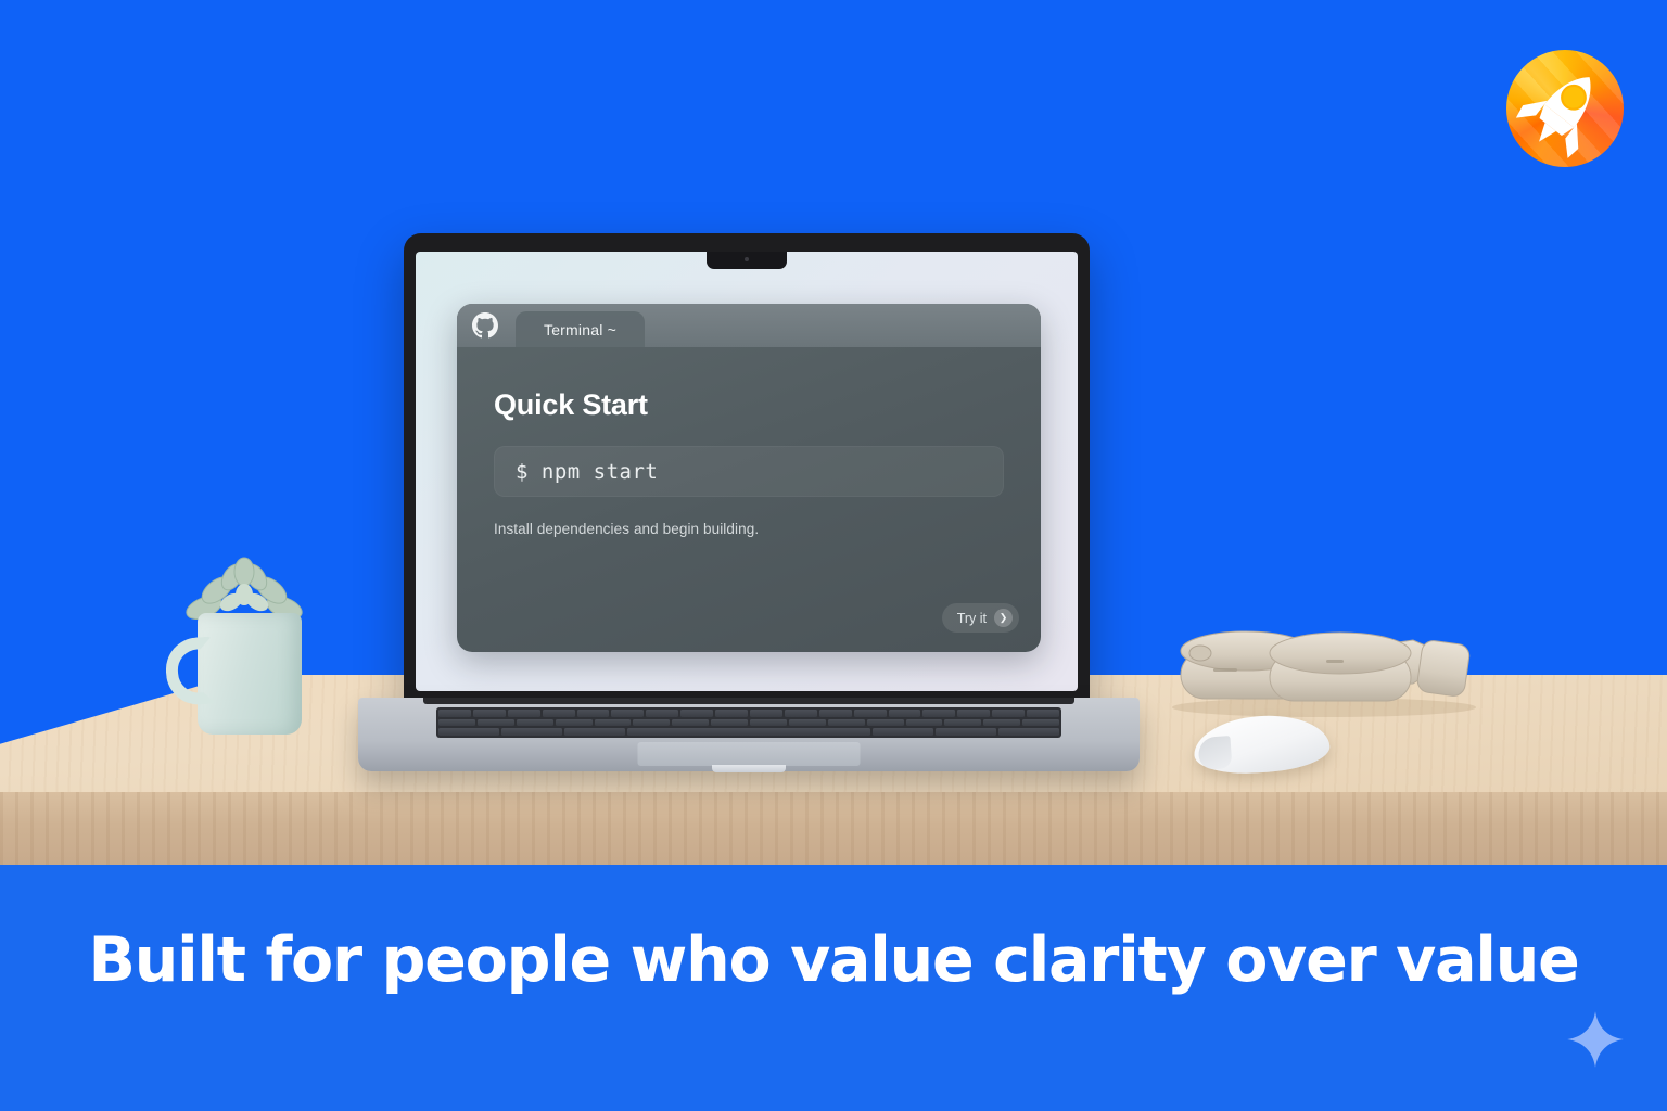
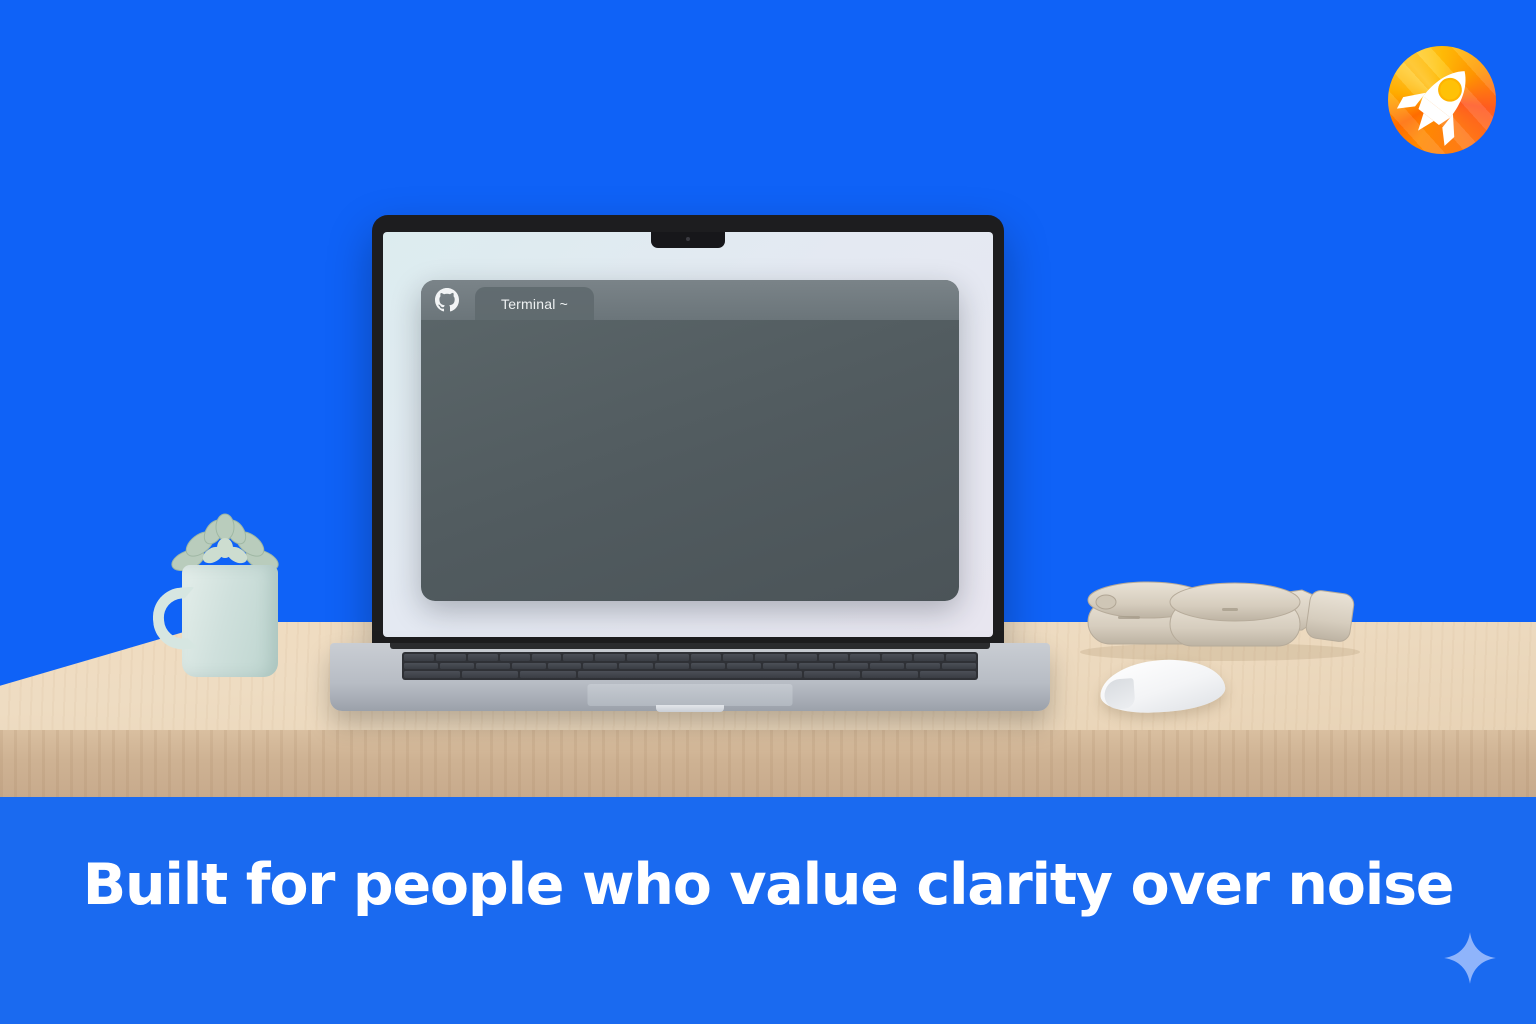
  Terminal ~
- Quick Start
- $ npm start
- Install dependencies and begin building.
- Try it
- ❯
- Built for people who value clarity over value
+ Built for people who value clarity over noise
